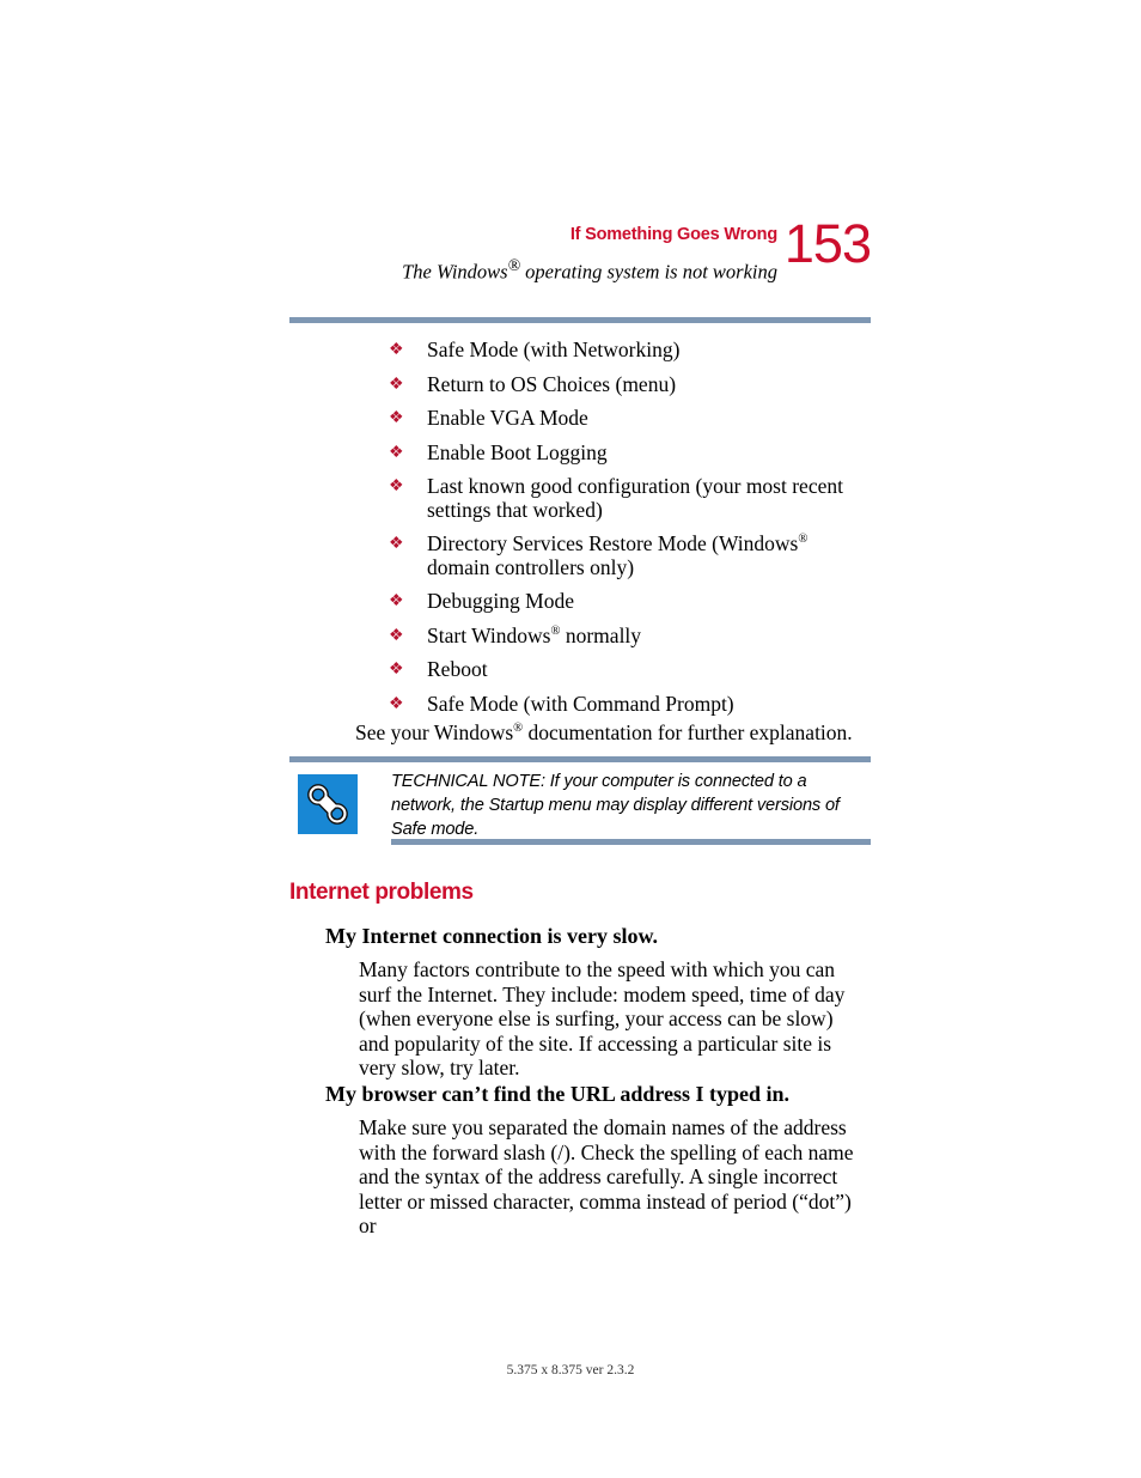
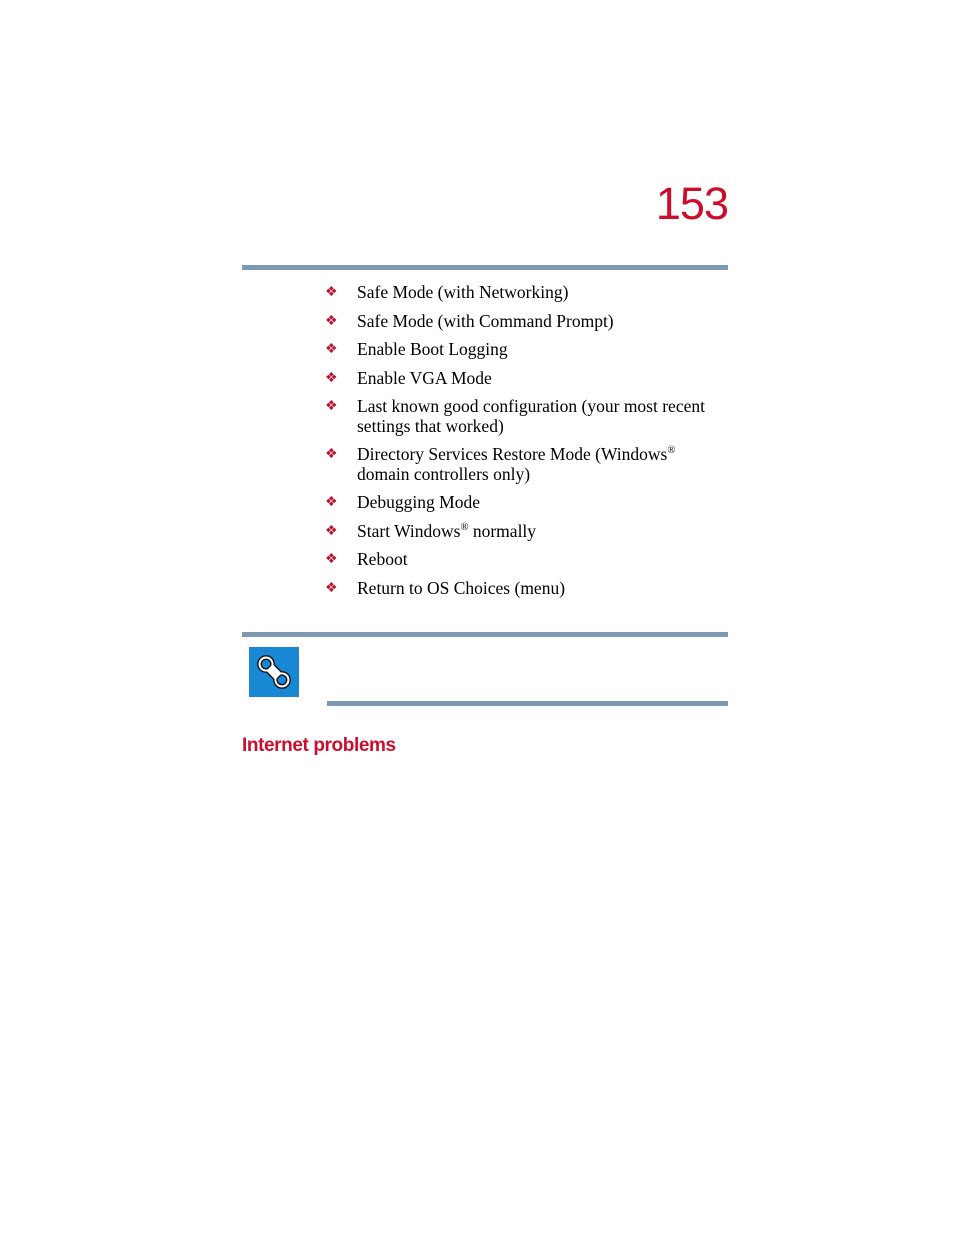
- If Something Goes Wrong
- The Windows® operating system is not working
  153
  ❖
  Safe Mode (with Networking)
  ❖
- Return to OS Choices (menu)
+ Safe Mode (with Command Prompt)
  ❖
- Enable VGA Mode
+ Enable Boot Logging
  ❖
- Enable Boot Logging
+ Enable VGA Mode
  ❖
  Last known good configuration (your most recent settings that worked)
  ❖
  Directory Services Restore Mode (Windows® domain controllers only)
  ❖
  Debugging Mode
  ❖
  Start Windows® normally
  ❖
  Reboot
  ❖
- Safe Mode (with Command Prompt)
+ Return to OS Choices (menu)
- See your Windows® documentation for further explanation.
- TECHNICAL NOTE: If your computer is connected to a network, the Startup menu may display different versions of Safe mode.
  Internet problems
- My Internet connection is very slow.
- Many factors contribute to the speed with which you can surf the Internet. They include: modem speed, time of day (when everyone else is surfing, your access can be slow) and popularity of the site. If accessing a particular site is very slow, try later.
- My browser can’t find the URL address I typed in.
- Make sure you separated the domain names of the address with the forward slash (/). Check the spelling of each name and the syntax of the address carefully. A single incorrect letter or missed character, comma instead of period (“dot”) or
- 5.375 x 8.375 ver 2.3.2
